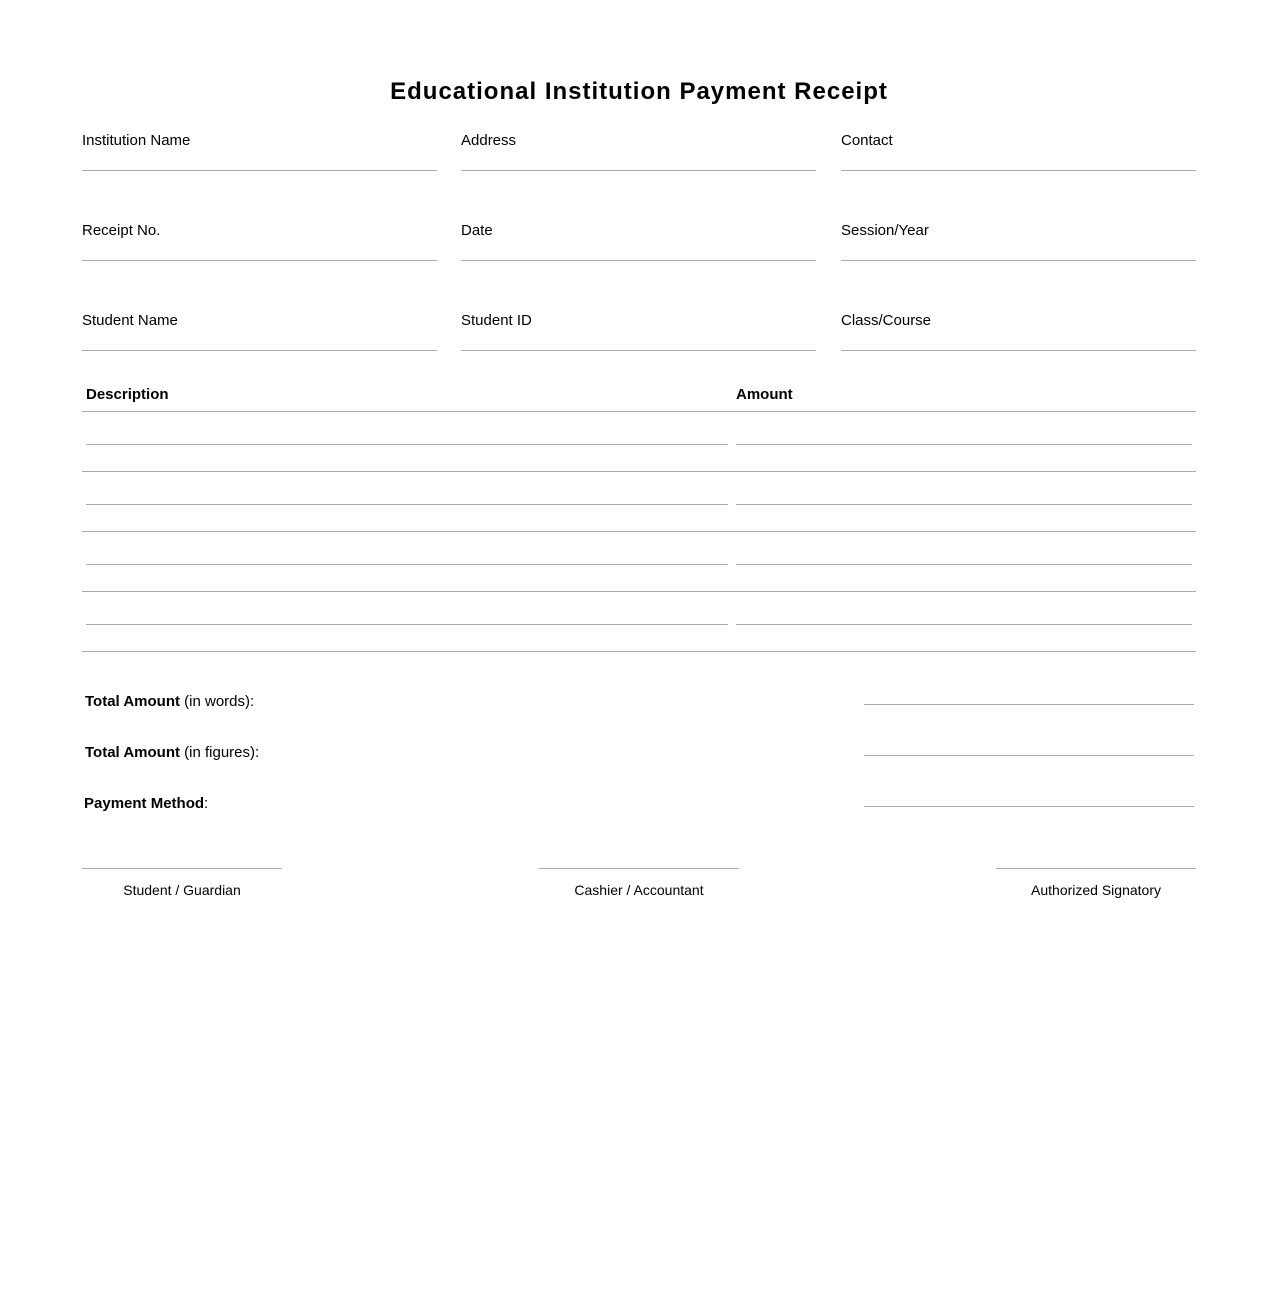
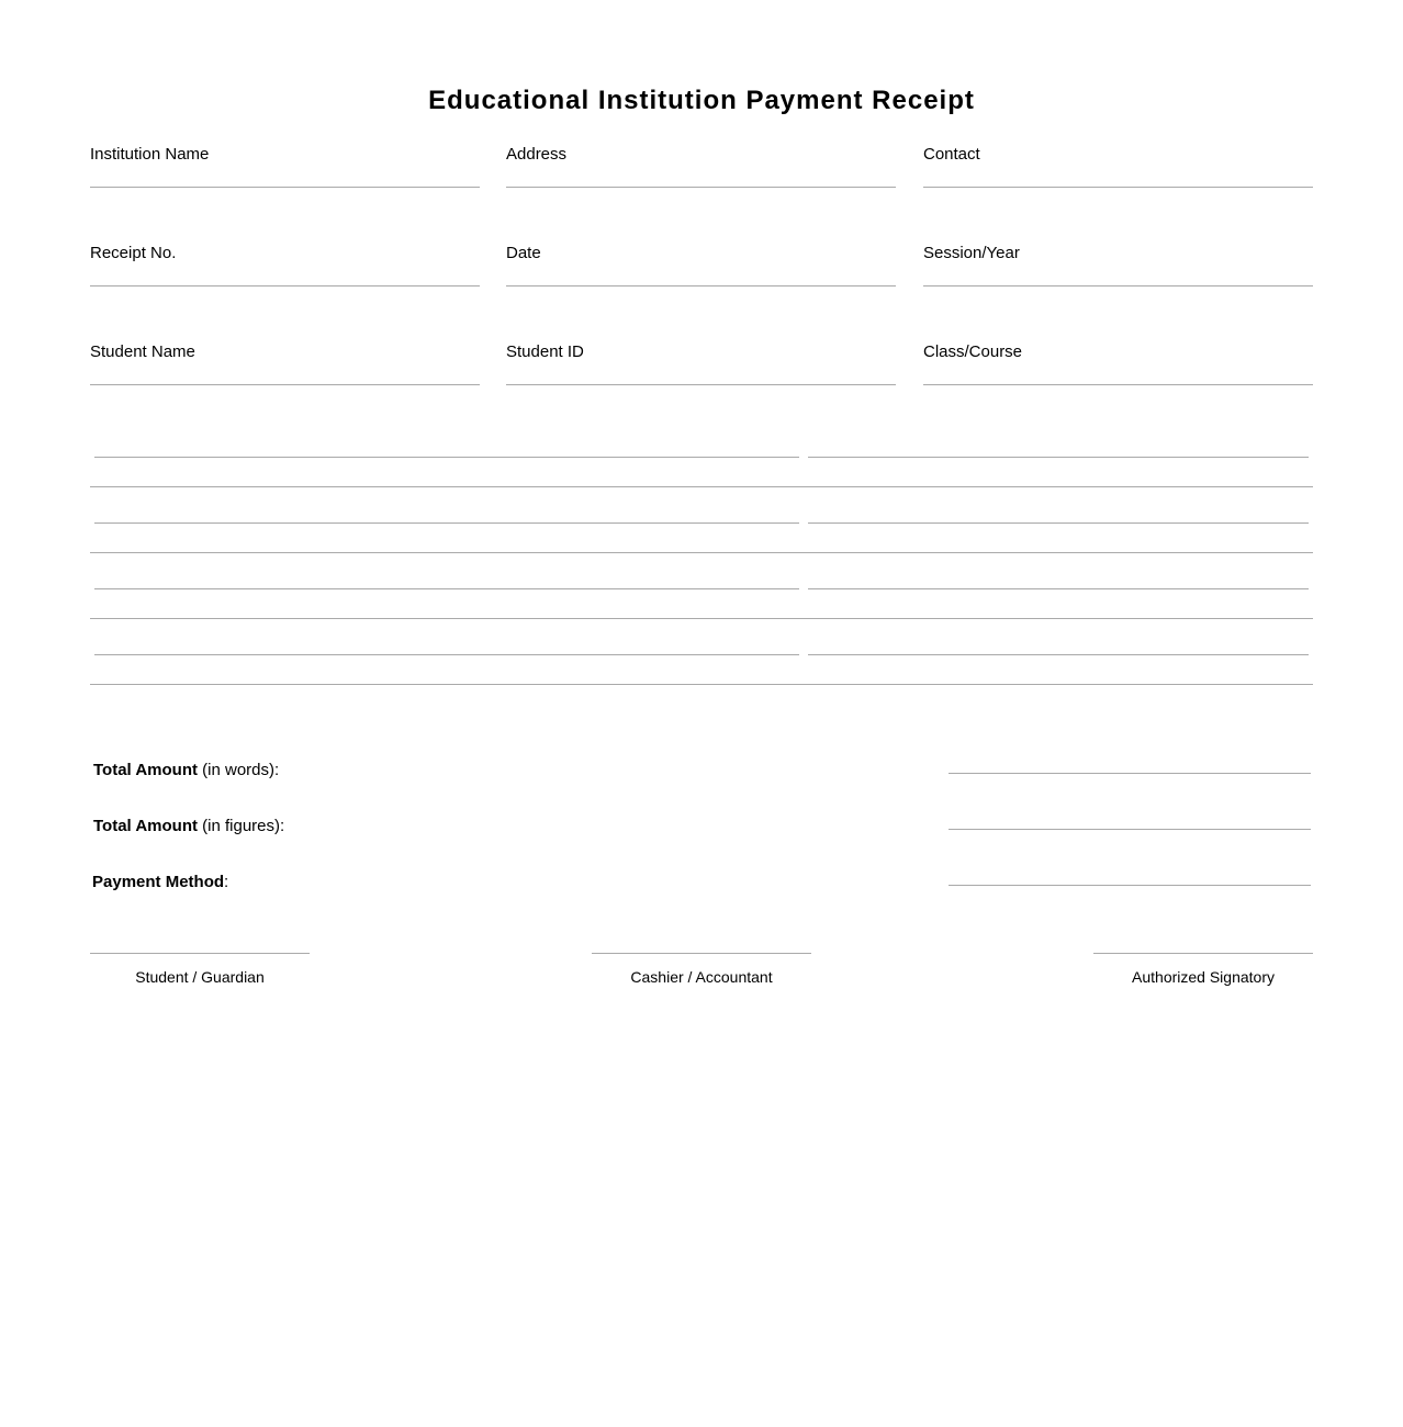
  Educational Institution Payment Receipt
  Institution Name
  Address
  Contact
  Receipt No.
  Date
  Session/Year
  Student Name
  Student ID
  Class/Course
- Description
- Amount
  Total Amount (in words):
  Total Amount (in figures):
  Payment Method:
  Student / Guardian
  Cashier / Accountant
  Authorized Signatory
